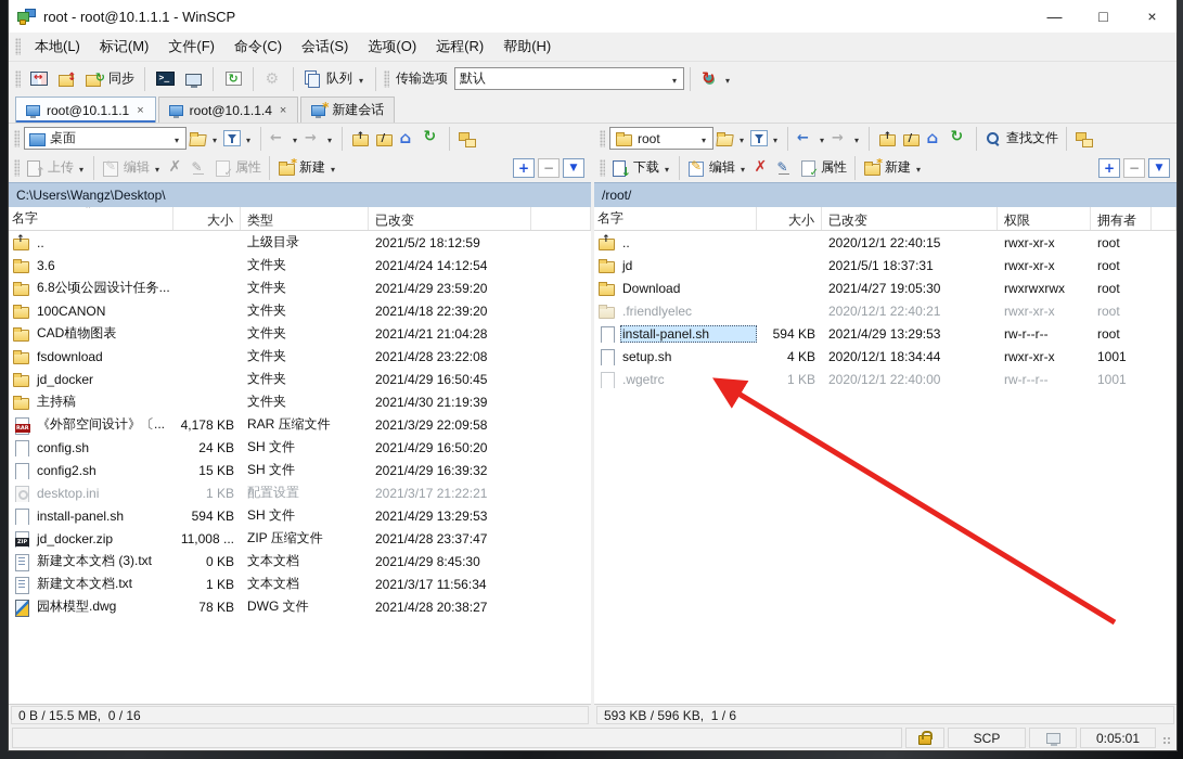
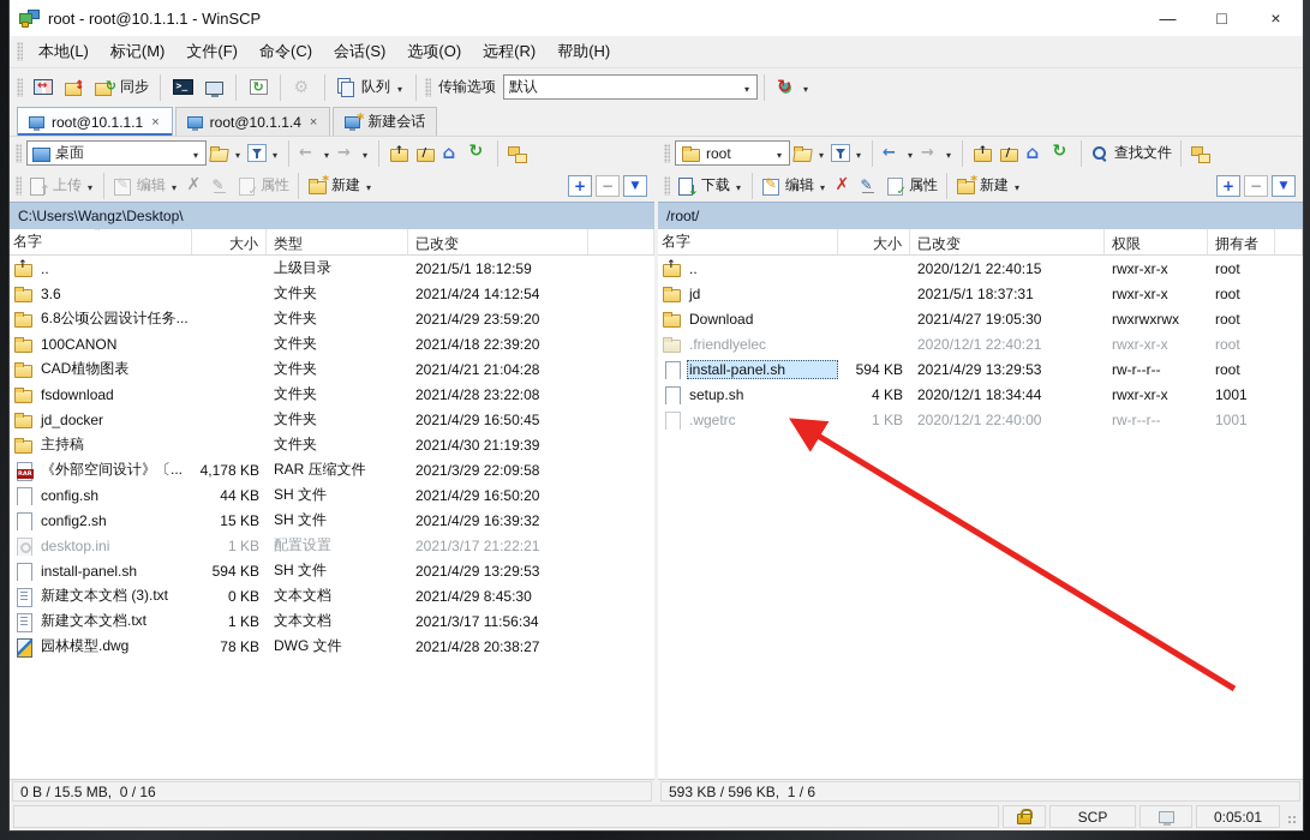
  root - root@10.1.1.1 - WinSCP
  —
  □
  ×
  本地(L)
  标记(M)
  文件(F)
  命令(C)
  会话(S)
  选项(O)
  远程(R)
  帮助(H)
  同步
  队列
  传输选项
  默认
  root@10.1.1.1
  ×
  root@10.1.1.4
  ×
  新建会话
  桌面
  上传
  编辑
  属性
  *
  新建
  +
  −
  ▼
  C:\Users\Wangz\Desktop\
  名字
  大小
  类型
  已改变
  ..
  上级目录
- 2021/5/2 18:12:59
+ 2021/5/1 18:12:59
  3.6
  文件夹
  2021/4/24 14:12:54
  6.8公顷公园设计任务...
  文件夹
  2021/4/29 23:59:20
  100CANON
  文件夹
  2021/4/18 22:39:20
  CAD植物图表
  文件夹
  2021/4/21 21:04:28
  fsdownload
  文件夹
  2021/4/28 23:22:08
  jd_docker
  文件夹
  2021/4/29 16:50:45
  主持稿
  文件夹
  2021/4/30 21:19:39
  《外部空间设计》〔...
  4,178 KB
  RAR 压缩文件
  2021/3/29 22:09:58
  config.sh
- 24 KB
+ 44 KB
  SH 文件
  2021/4/29 16:50:20
  config2.sh
  15 KB
  SH 文件
  2021/4/29 16:39:32
  desktop.ini
  1 KB
  配置设置
  2021/3/17 21:22:21
  install-panel.sh
  594 KB
  SH 文件
  2021/4/29 13:29:53
- jd_docker.zip
- 11,008 ...
- ZIP 压缩文件
- 2021/4/28 23:37:47
  新建文本文档 (3).txt
  0 KB
  文本文档
  2021/4/29 8:45:30
  新建文本文档.txt
  1 KB
  文本文档
  2021/3/17 11:56:34
  园林模型.dwg
  78 KB
  DWG 文件
  2021/4/28 20:38:27
  0 B / 15.5 MB, 0 / 16
  root
  查找文件
  下载
  编辑
  属性
  *
  新建
  +
  −
  ▼
  /root/
  名字
  大小
  已改变
  权限
  拥有者
  ..
  2020/12/1 22:40:15
  rwxr-xr-x
  root
  jd
  2021/5/1 18:37:31
  rwxr-xr-x
  root
  Download
  2021/4/27 19:05:30
  rwxrwxrwx
  root
  .friendlyelec
  2020/12/1 22:40:21
  rwxr-xr-x
  root
  install-panel.sh
  594 KB
  2021/4/29 13:29:53
  rw-r--r--
  root
  setup.sh
  4 KB
  2020/12/1 18:34:44
  rwxr-xr-x
  1001
  .wgetrc
  1 KB
  2020/12/1 22:40:00
  rw-r--r--
  1001
  593 KB / 596 KB, 1 / 6
  SCP
  0:05:01
